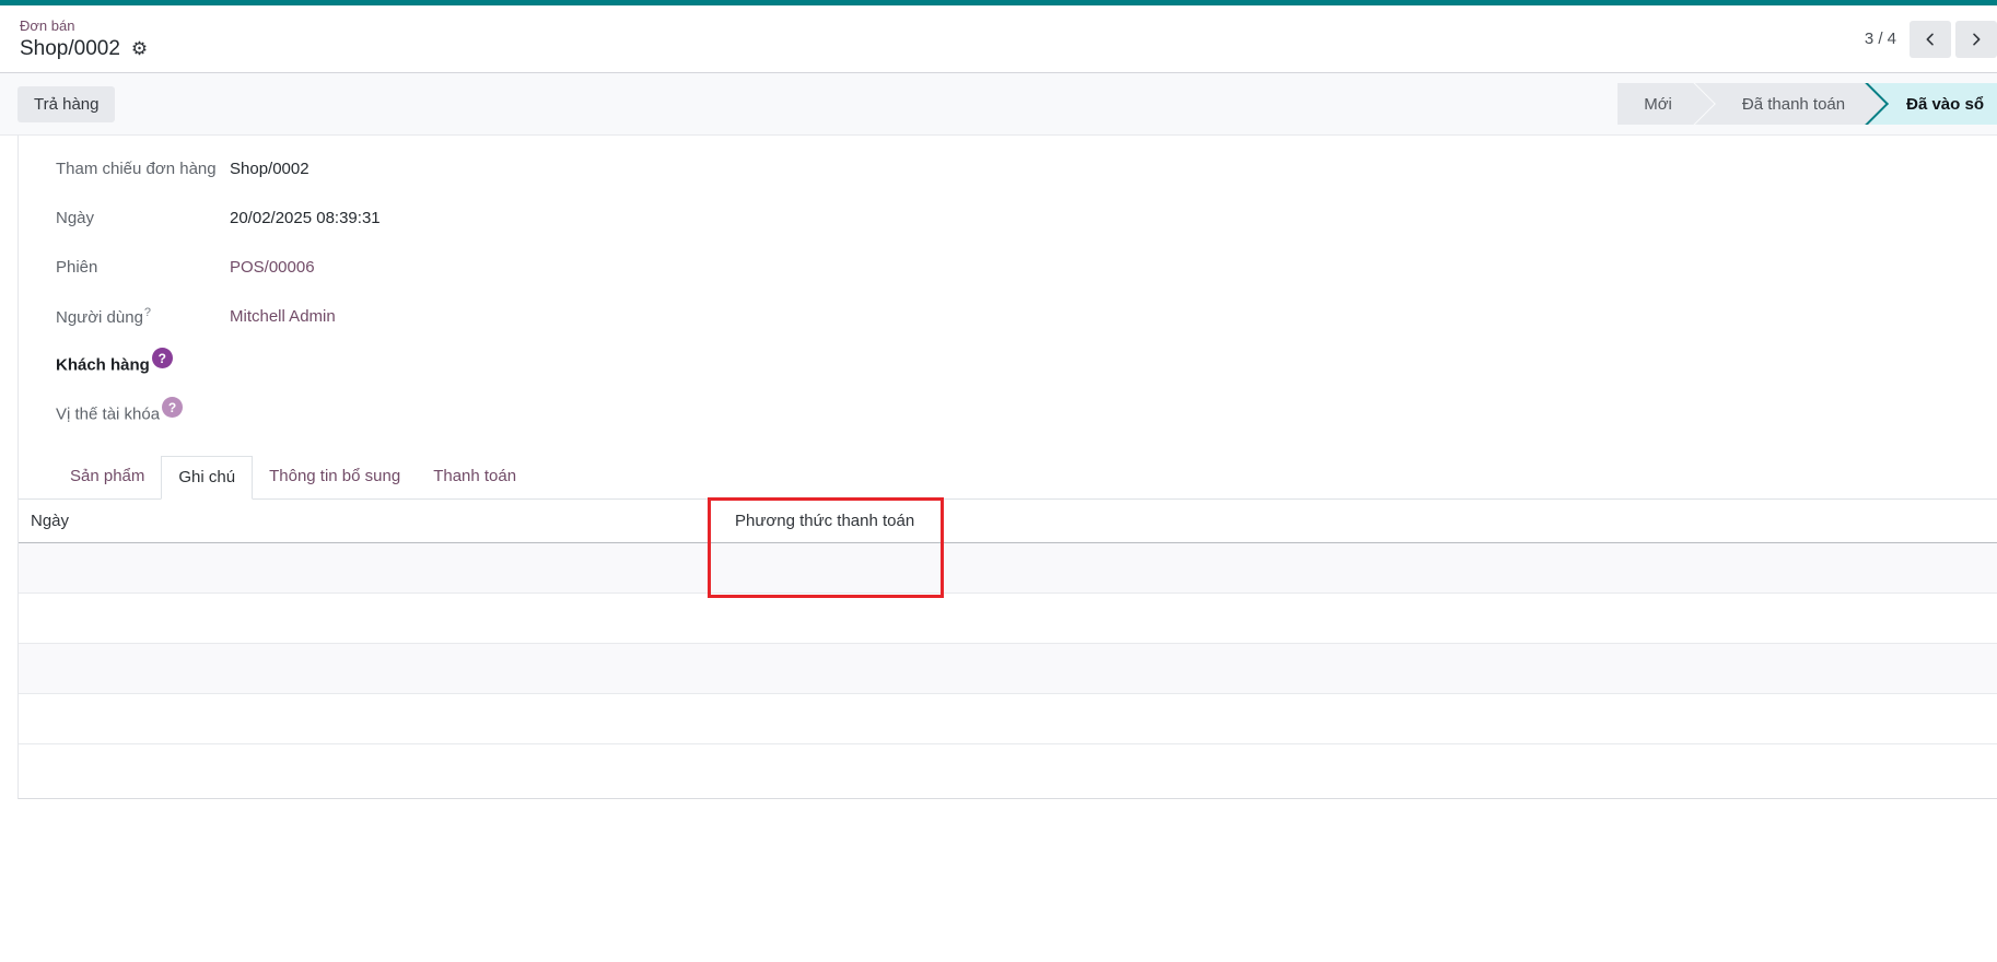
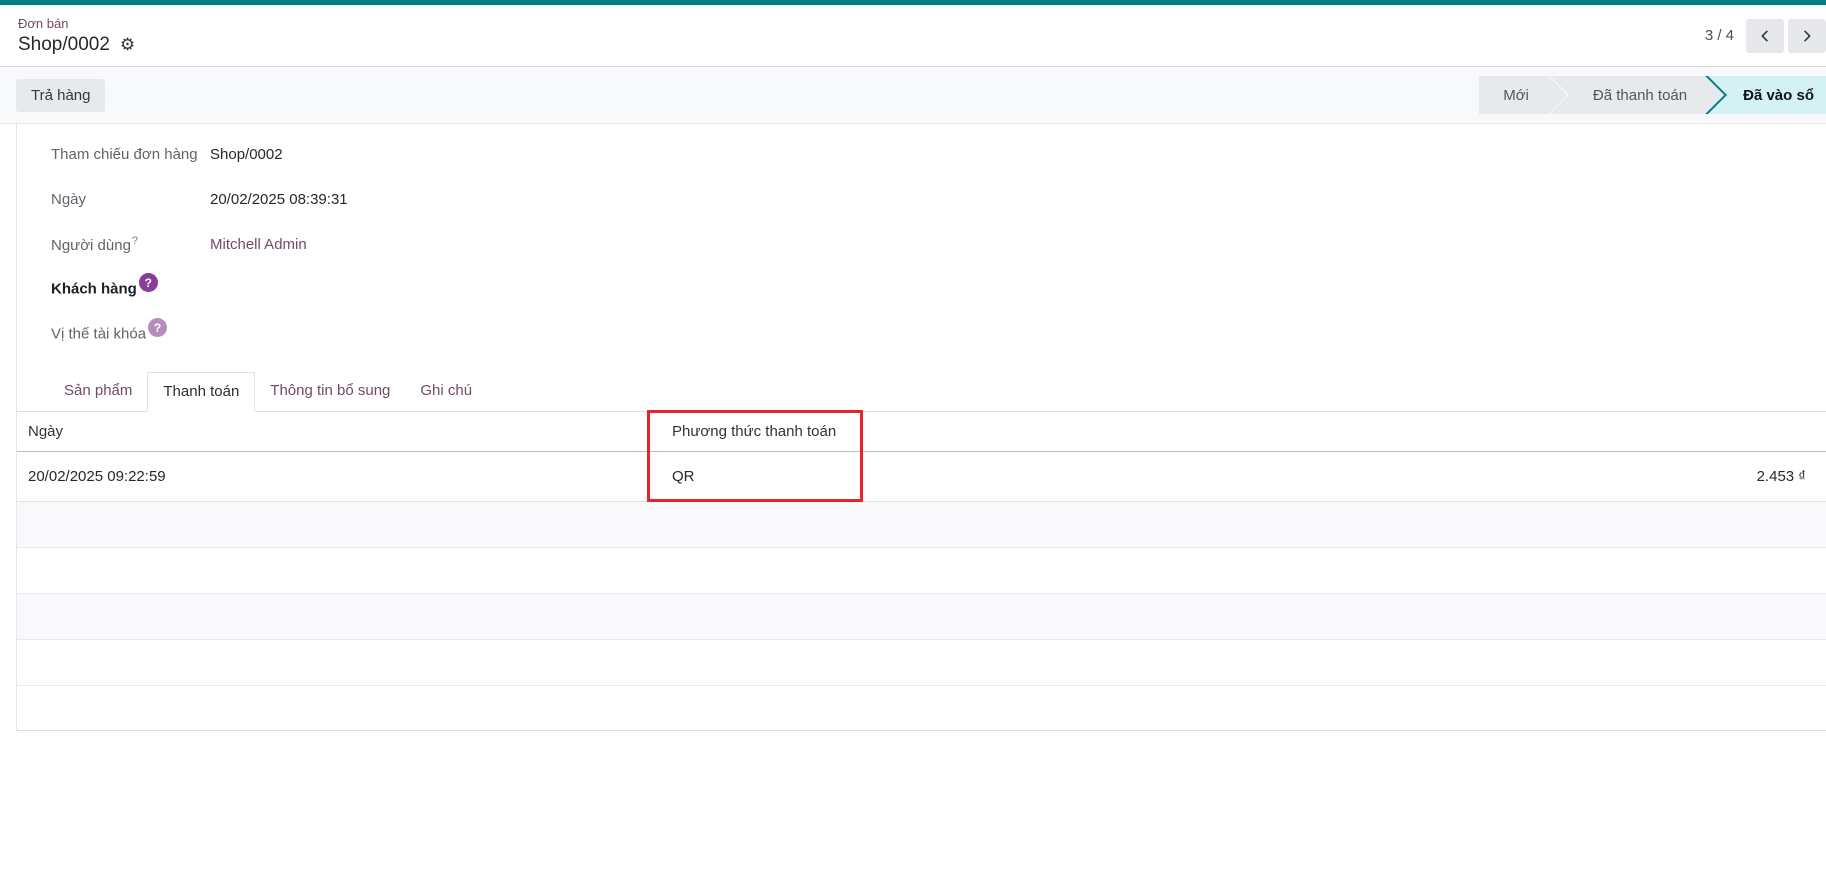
  Đơn bán
  Shop/0002
  ⚙
  3 / 4
  Trả hàng
  Mới
  Đã thanh toán
  Đã vào sổ
  Tham chiếu đơn hàng
  Shop/0002
  Ngày
  20/02/2025 08:39:31
- Phiên
- POS/00006
  Người dùng?
  Mitchell Admin
  Khách hàng ?
  Vị thế tài khóa ?
  Sản phẩm
- Ghi chú
+ Thanh toán
  Thông tin bổ sung
- Thanh toán
+ Ghi chú
  Ngày
  Phương thức thanh toán
+ 20/02/2025 09:22:59
+ QR
+ 2.453 ₫
